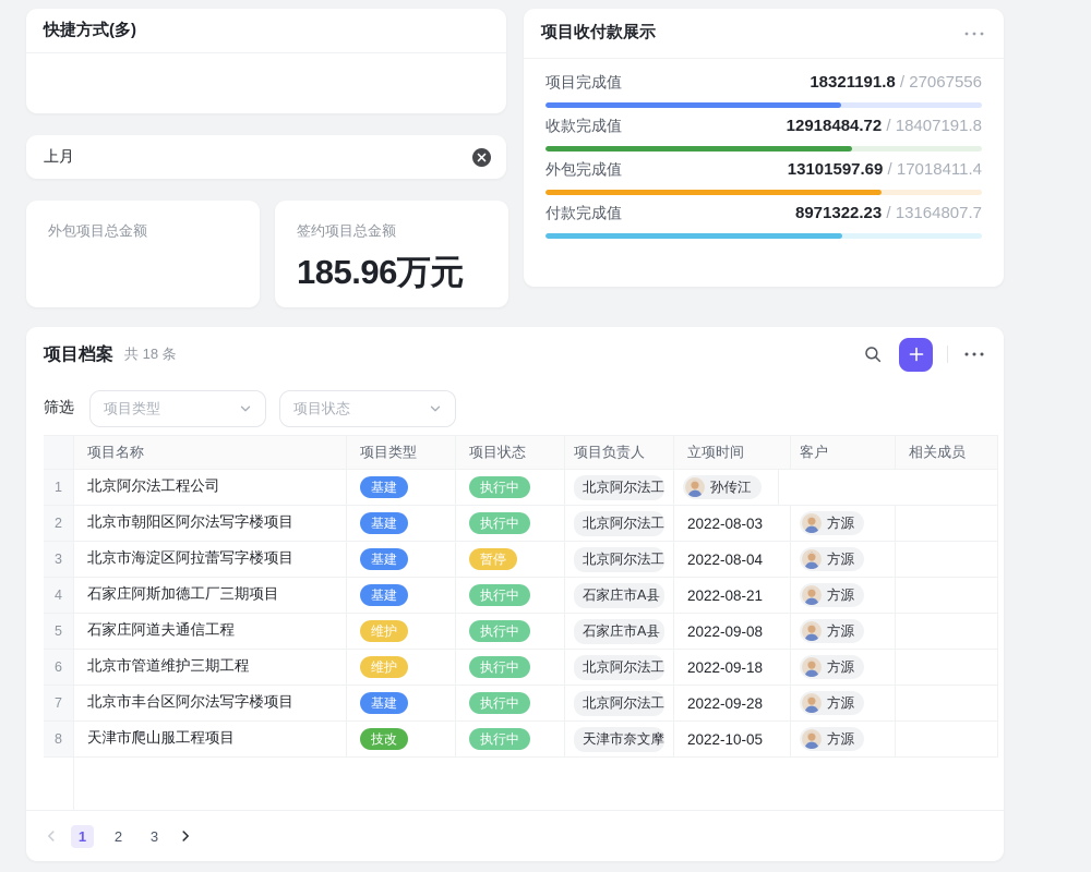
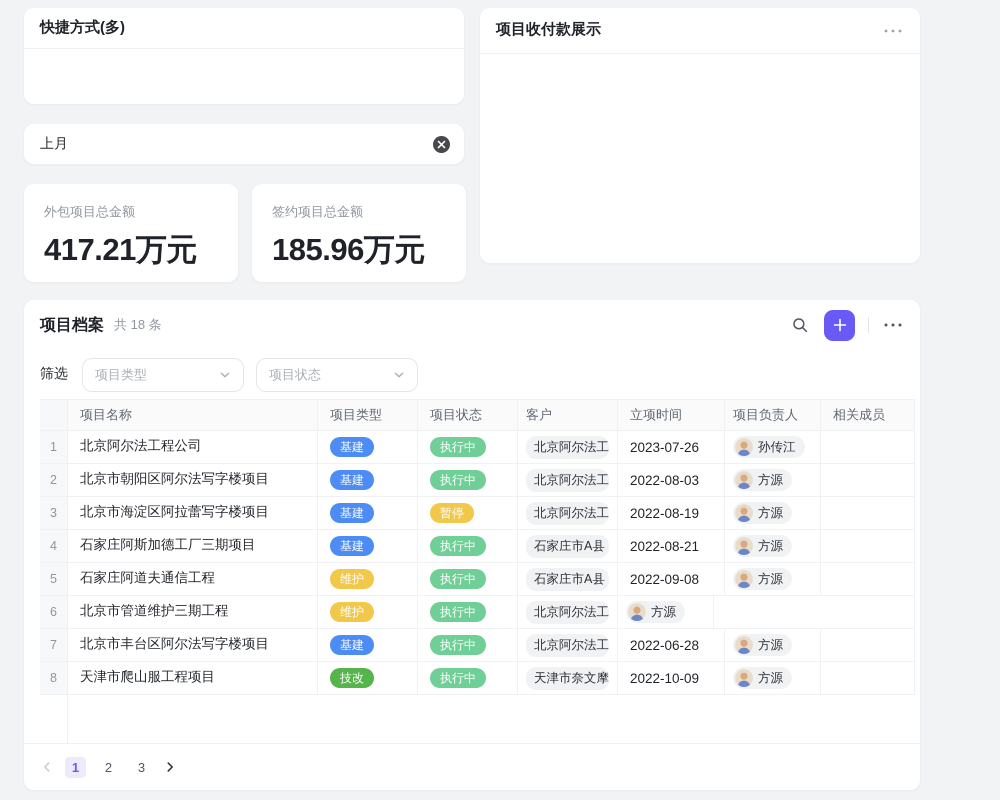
  快捷方式(多)
  上月
  外包项目总金额
+ 417.21万元
  签约项目总金额
  185.96万元
  项目收付款展示
- 项目完成值
- 18321191.8 / 27067556
- 收款完成值
- 12918484.72 / 18407191.8
- 外包完成值
- 13101597.69 / 17018411.4
- 付款完成值
- 8971322.23 / 13164807.7
  项目档案
  共 18 条
  筛选
  项目类型
  项目状态
  项目名称
  项目类型
  项目状态
- 项目负责人
+ 客户
  立项时间
- 客户
+ 项目负责人
  相关成员
  1
  北京阿尔法工程公司
  基建
  执行中
  北京阿尔法工
+ 2023-07-26
  孙传江
  2
  北京市朝阳区阿尔法写字楼项目
  基建
  执行中
  北京阿尔法工
  2022-08-03
  方源
  3
  北京市海淀区阿拉蕾写字楼项目
  基建
  暂停
  北京阿尔法工
- 2022-08-04
+ 2022-08-19
  方源
  4
  石家庄阿斯加德工厂三期项目
  基建
  执行中
  石家庄市A县
  2022-08-21
  方源
  5
  石家庄阿道夫通信工程
  维护
  执行中
  石家庄市A县
  2022-09-08
  方源
  6
  北京市管道维护三期工程
  维护
  执行中
  北京阿尔法工
- 2022-09-18
  方源
  7
  北京市丰台区阿尔法写字楼项目
  基建
  执行中
  北京阿尔法工
- 2022-09-28
+ 2022-06-28
  方源
  8
  天津市爬山服工程项目
  技改
  执行中
  天津市奈文摩
- 2022-10-05
+ 2022-10-09
  方源
  1
  2
  3
